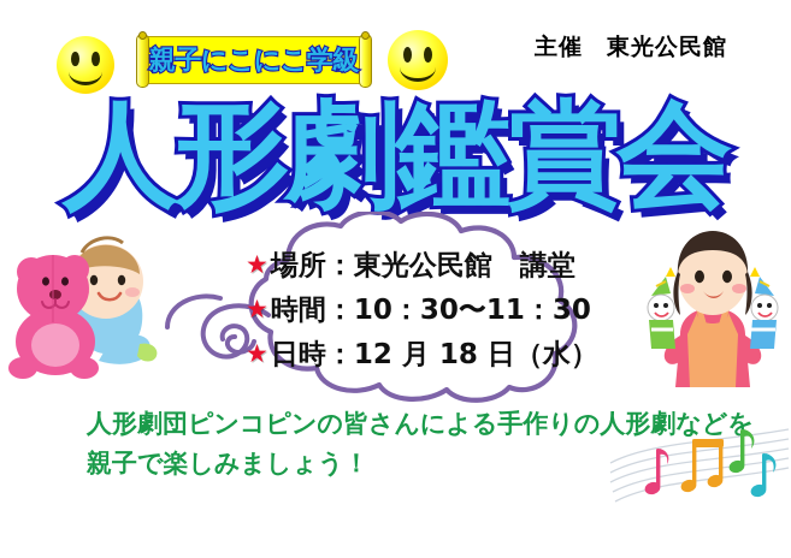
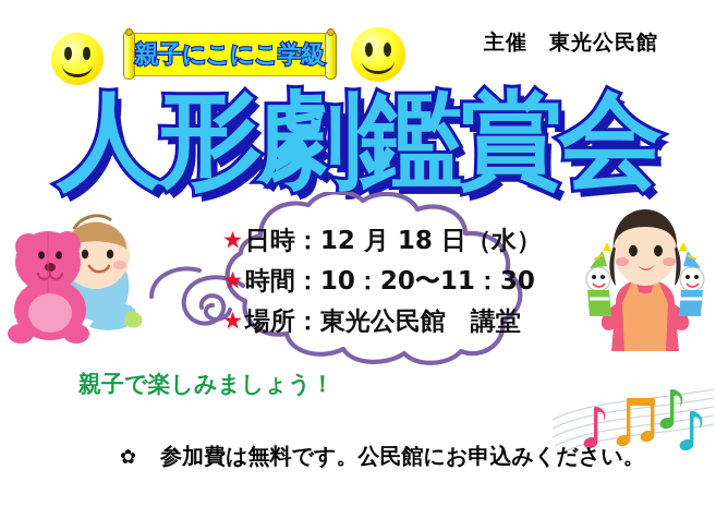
  親子にこにこ学級
  主催 東光公民館
  人形劇鑑賞会
  ★
- 場所：東光公民館 講堂
+ 日時：12 月 18 日（水）
  ★
- 時間：10：30〜11：30
+ 時間：10：20〜11：30
  ★
- 日時：12 月 18 日（水）
+ 場所：東光公民館 講堂
- 人形劇団ピンコピンの皆さんによる手作りの人形劇などを
  親子で楽しみましょう！
+ ✿ 参加費は無料です。公民館にお申込みください。
